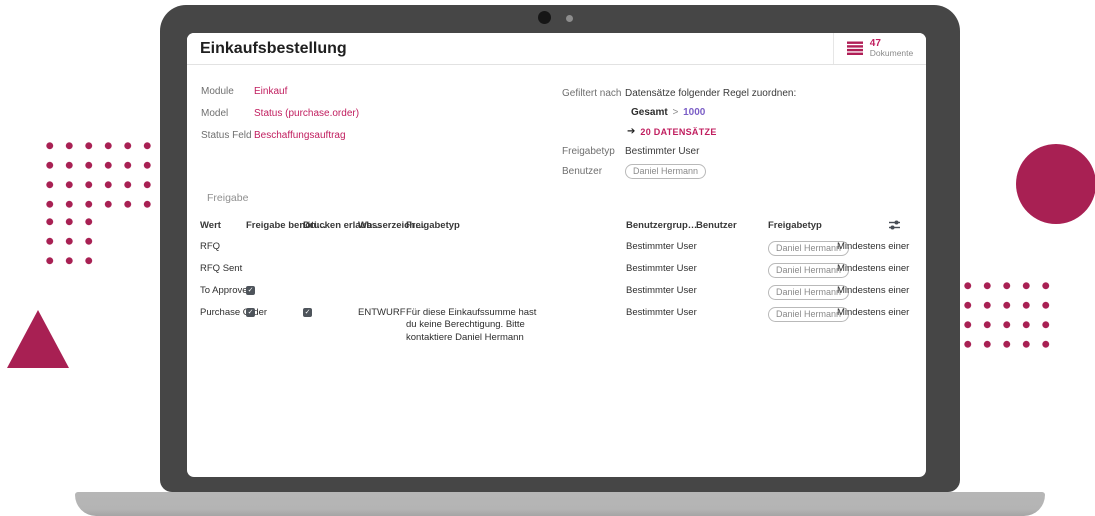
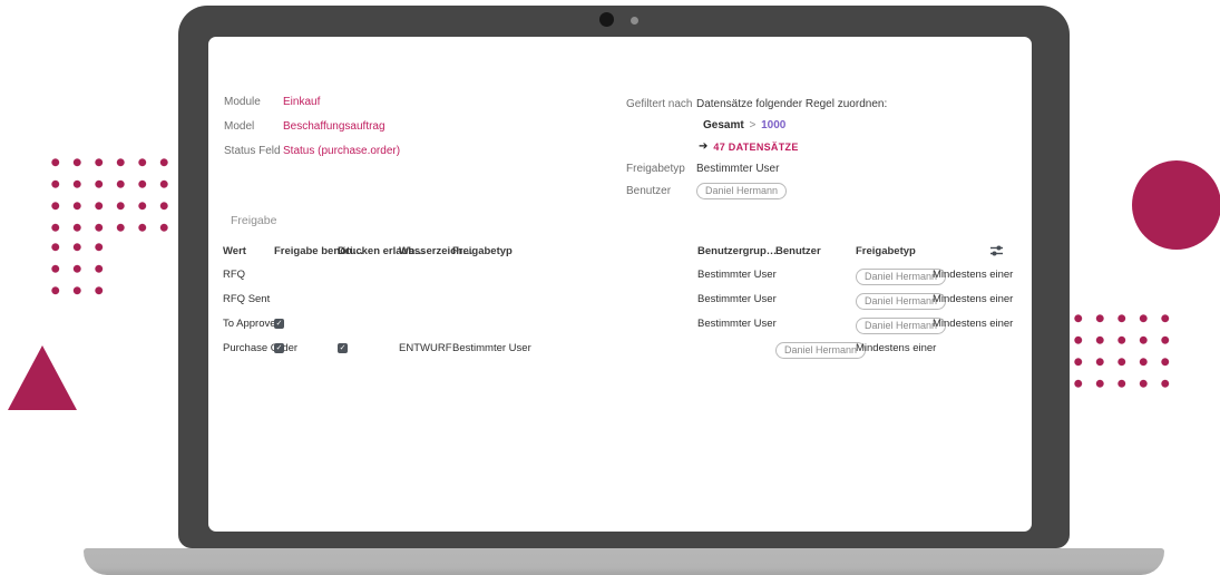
- Einkaufsbestellung
- 47
- Dokumente
  Module
  Einkauf
  Model
- Status (purchase.order)
+ Beschaffungsauftrag
  Status Feld
- Beschaffungsauftrag
+ Status (purchase.order)
  Gefiltert nach
  Datensätze folgender Regel zuordnen:
  Gesamt > 1000
  ➔
- 20 DATENSÄTZE
+ 47 DATENSÄTZE
  Freigabetyp
  Bestimmter User
  Benutzer
  Daniel Hermann
  Freigabe
  Wert
  Freigabe ben
  Drucken erla
  Wasserzei
  Freigabetyp
  Benutzergrup…
  Benutzer
  Freigabetyp
  RFQ
  Bestimmter User
  Daniel Hermann
  Mindestens einer
  RFQ Sent
  Bestimmter User
  Daniel Hermann
  Mindestens einer
  To Approve
  Bestimmter User
  Daniel Hermann
  Mindestens einer
  ENTWURF
- Für diese Einkaufssumme hast du keine Berechtigung. Bitte kontaktiere Daniel Hermann
  Bestimmter User
  Daniel Hermann
  Mindestens einer
